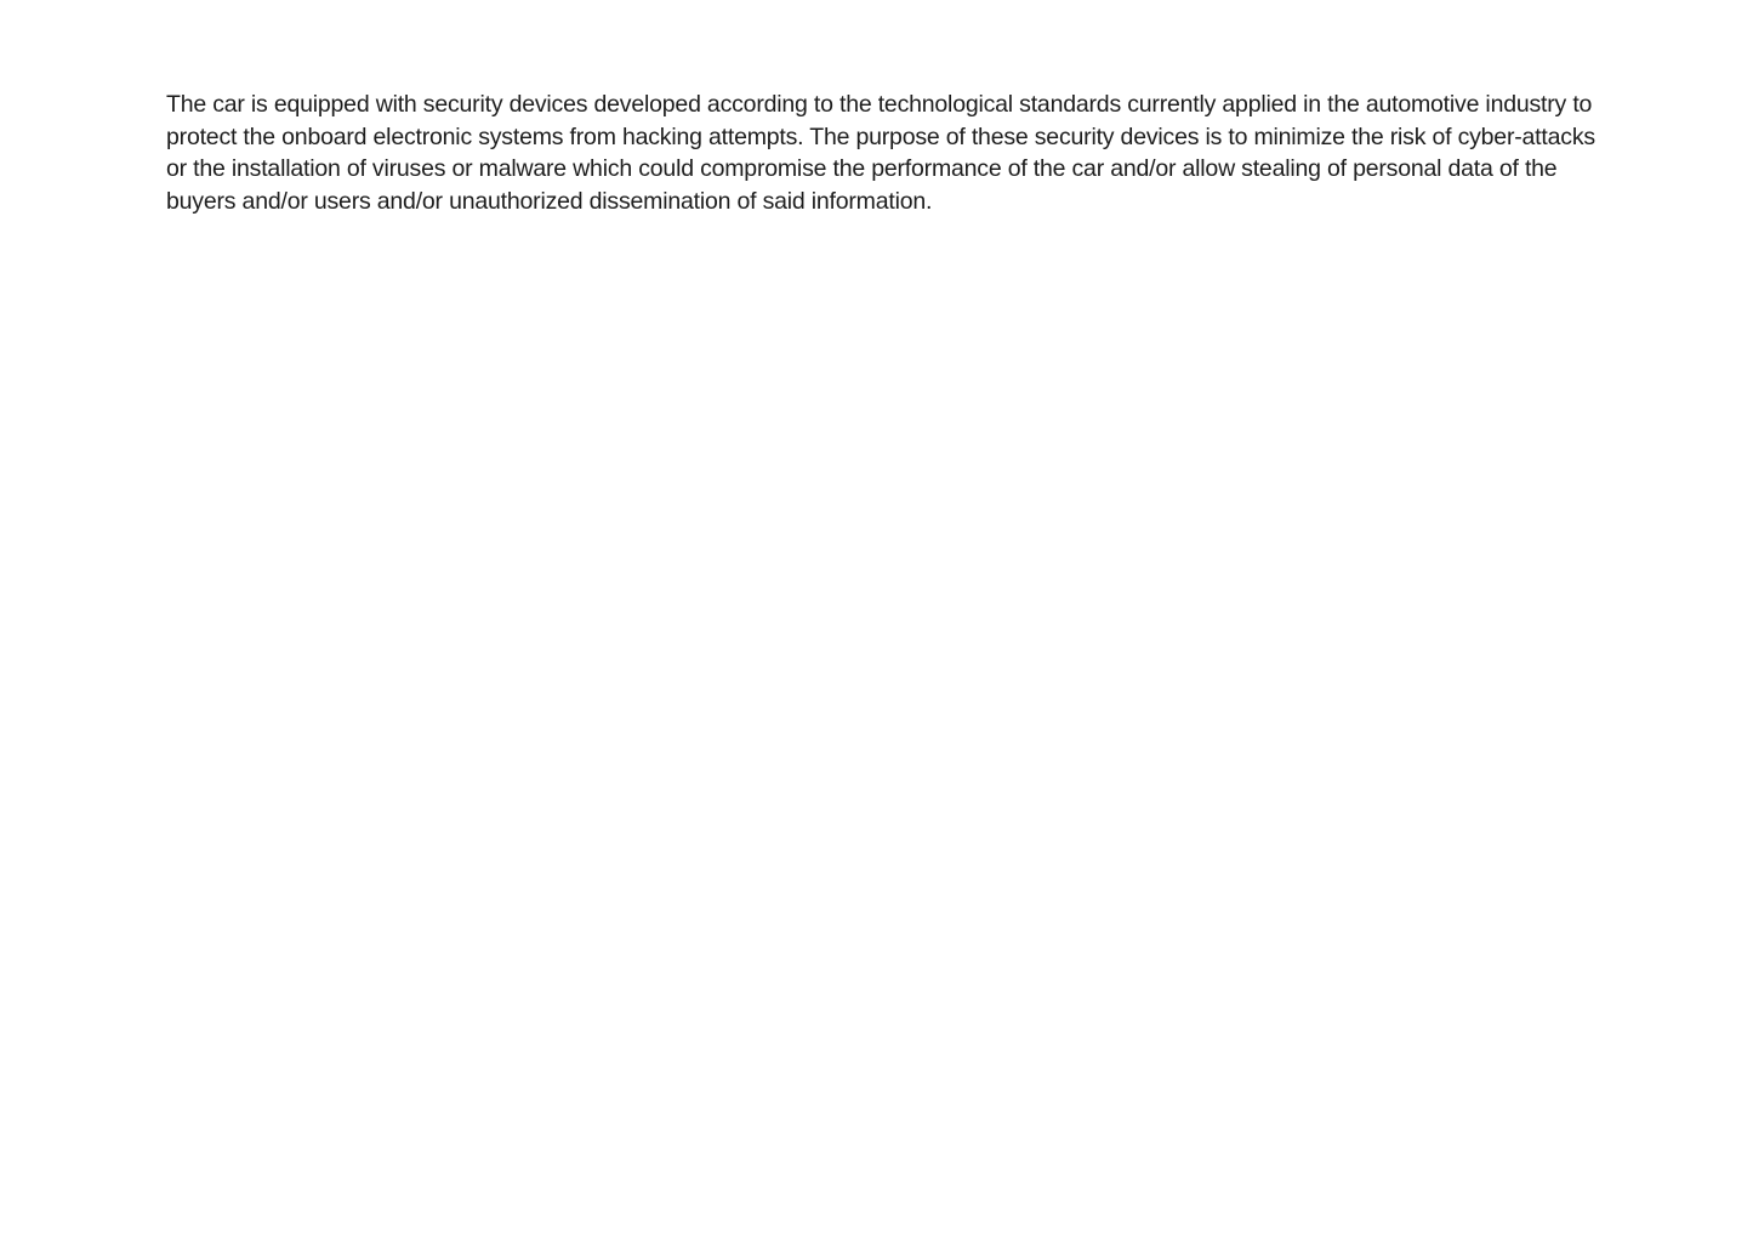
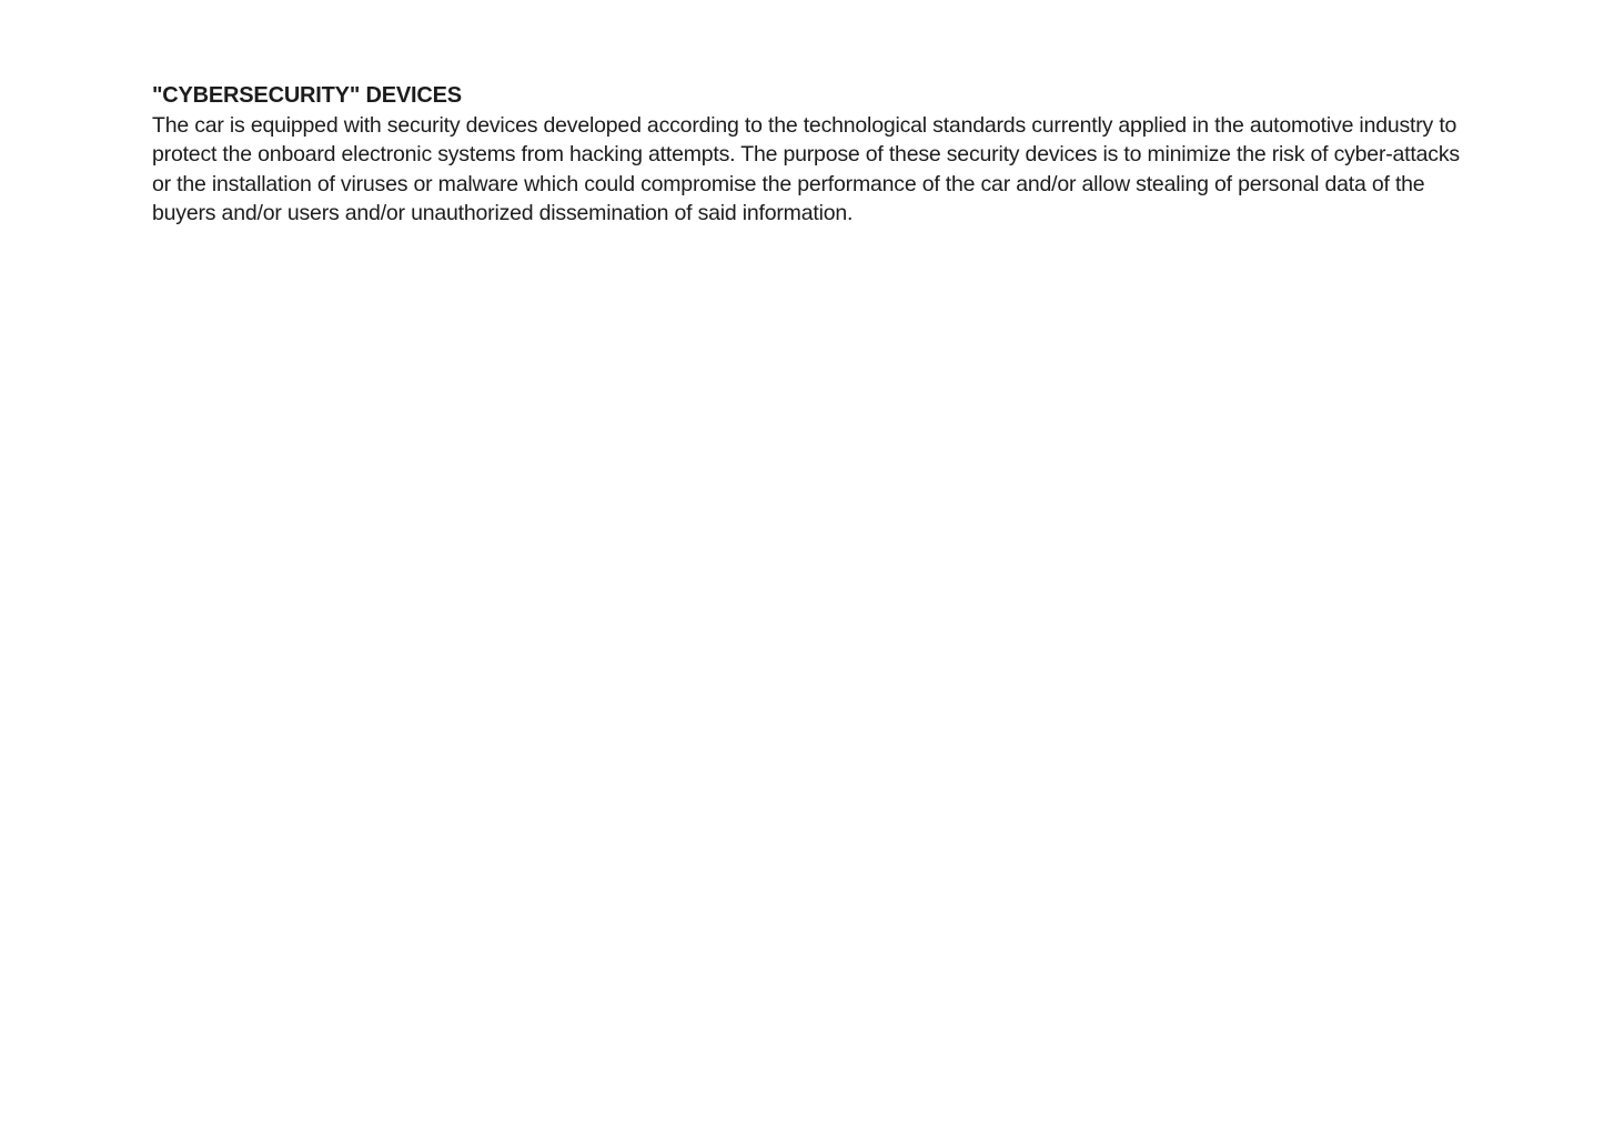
+ "CYBERSECURITY" DEVICES
  The car is equipped with security devices developed according to the technological standards currently applied in the automotive industry to protect the onboard electronic systems from hacking attempts. The purpose of these security devices is to minimize the risk of cyber-attacks or the installation of viruses or malware which could compromise the performance of the car and/or allow stealing of personal data of the buyers and/or users and/or unauthorized dissemination of said information.
